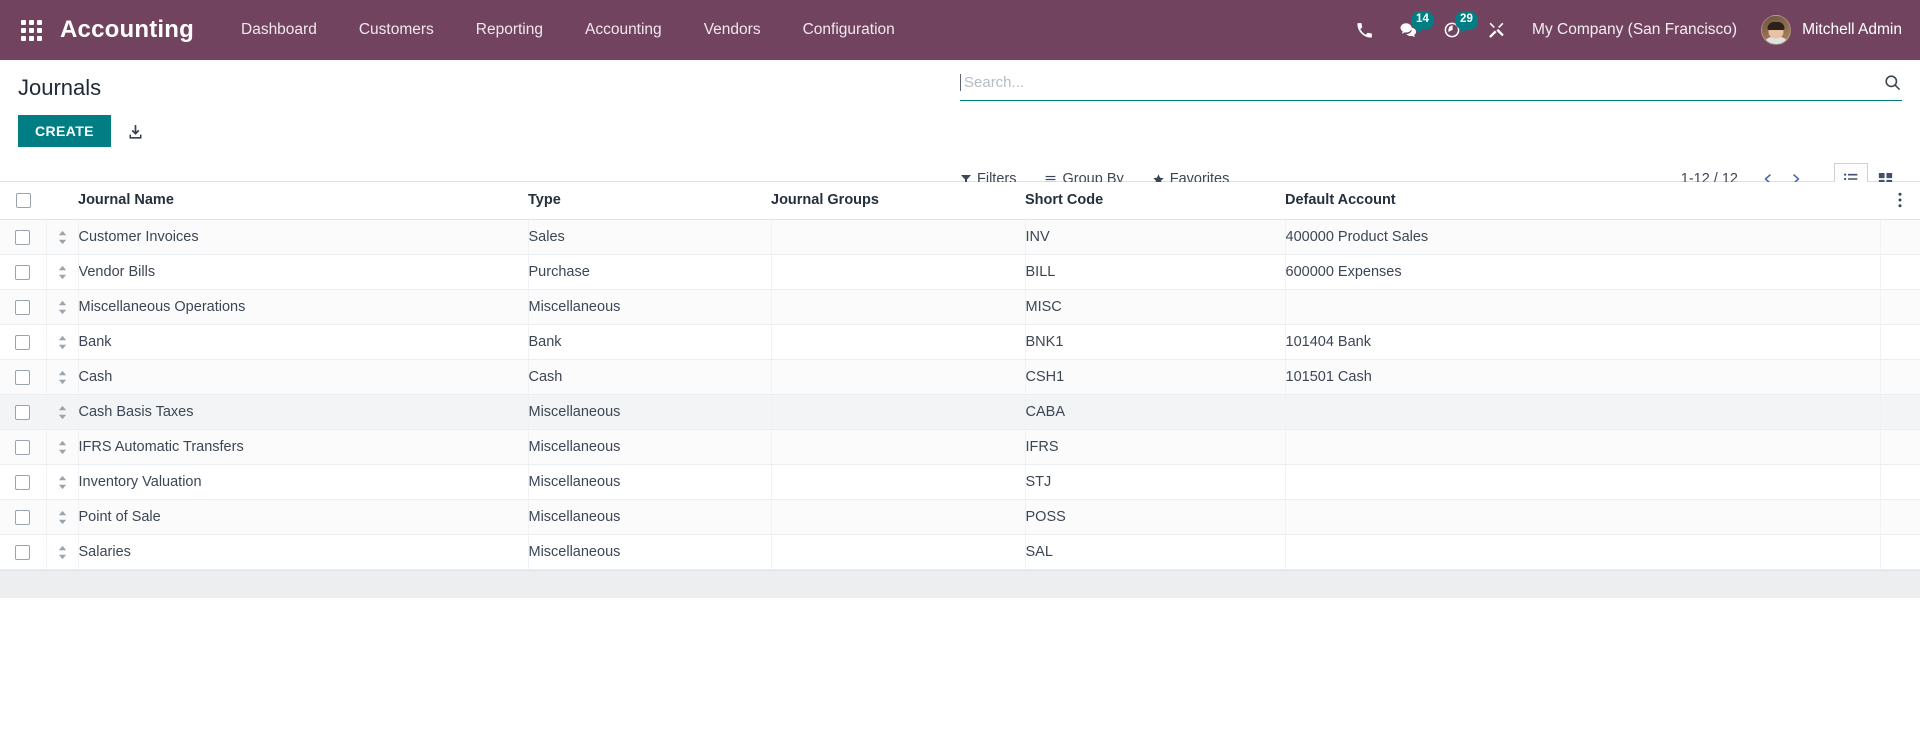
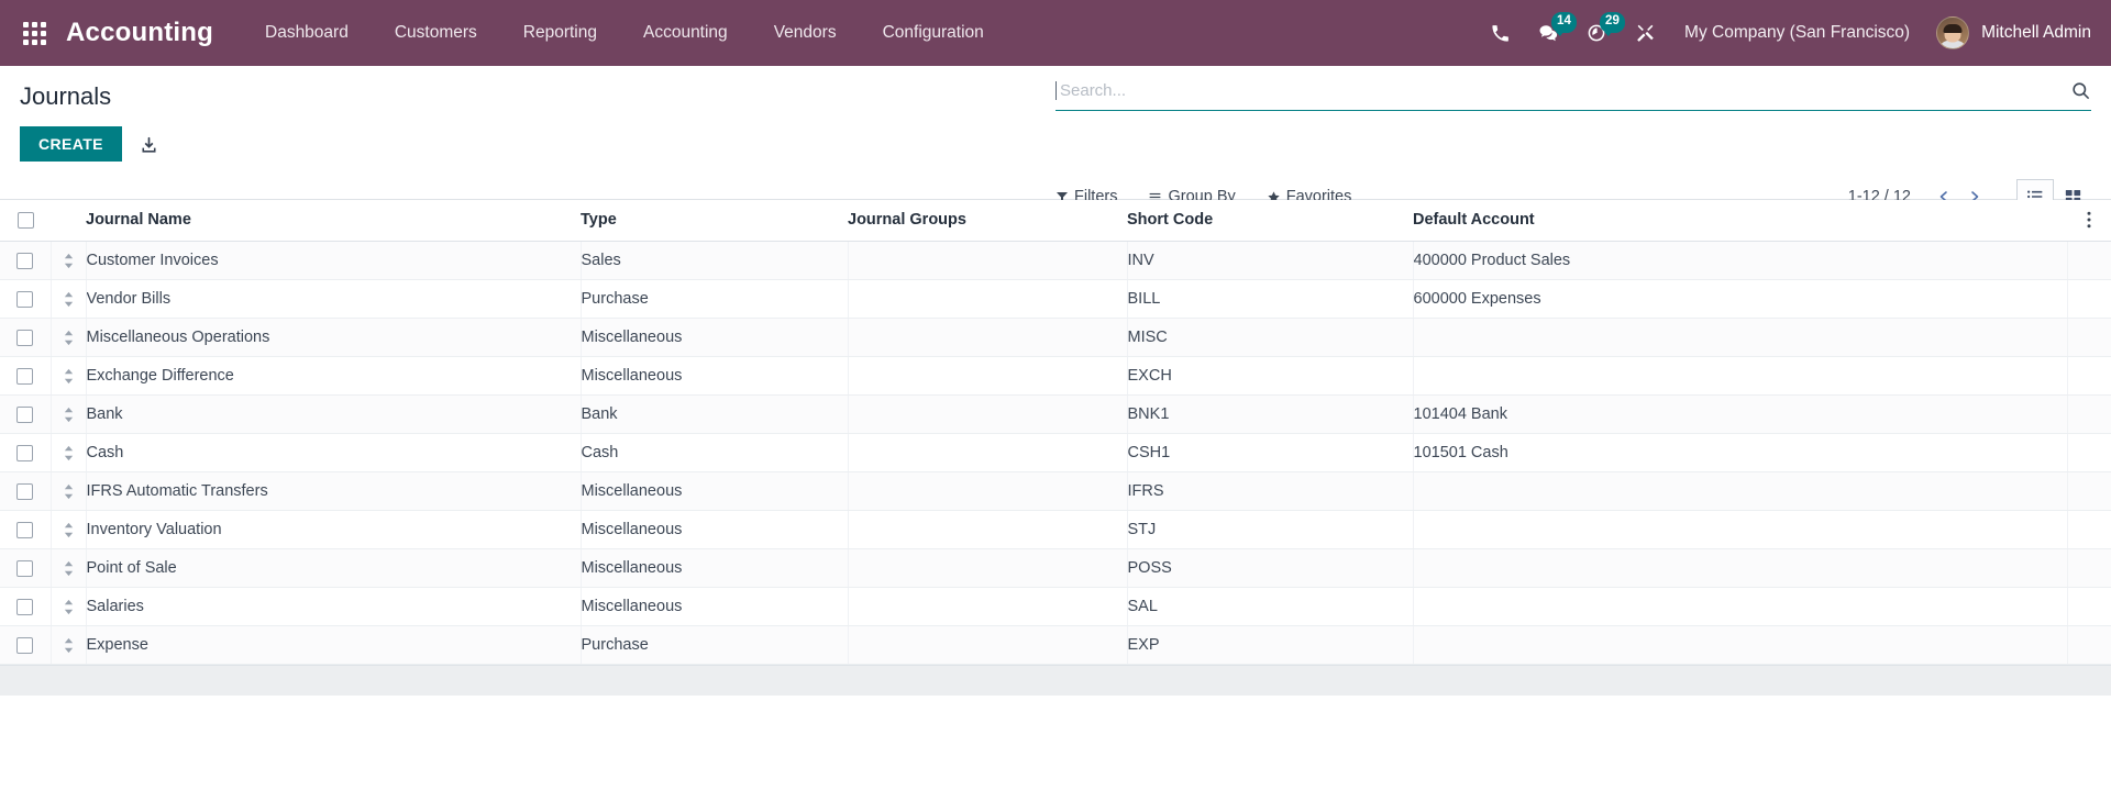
  Accounting
  Dashboard
  Customers
  Reporting
  Accounting
  Vendors
  Configuration
  14
  29
  My Company (San Francisco)
  Mitchell Admin
  Journals
  CREATE
  Search...
  Filters
  Group By
  Favorites
  1-12 / 12
  		Journal Name	Type	Journal Groups	Short Code	Default Account
  		Customer Invoices	Sales		INV	400000 Product Sales
  		Vendor Bills	Purchase		BILL	600000 Expenses
  		Miscellaneous Operations	Miscellaneous		MISC
+ 		Exchange Difference	Miscellaneous		EXCH
  		Bank	Bank		BNK1	101404 Bank
  		Cash	Cash		CSH1	101501 Cash
- 		Cash Basis Taxes	Miscellaneous		CABA
  		IFRS Automatic Transfers	Miscellaneous		IFRS
  		Inventory Valuation	Miscellaneous		STJ
  		Point of Sale	Miscellaneous		POSS
  		Salaries	Miscellaneous		SAL
+ 		Expense	Purchase		EXP
